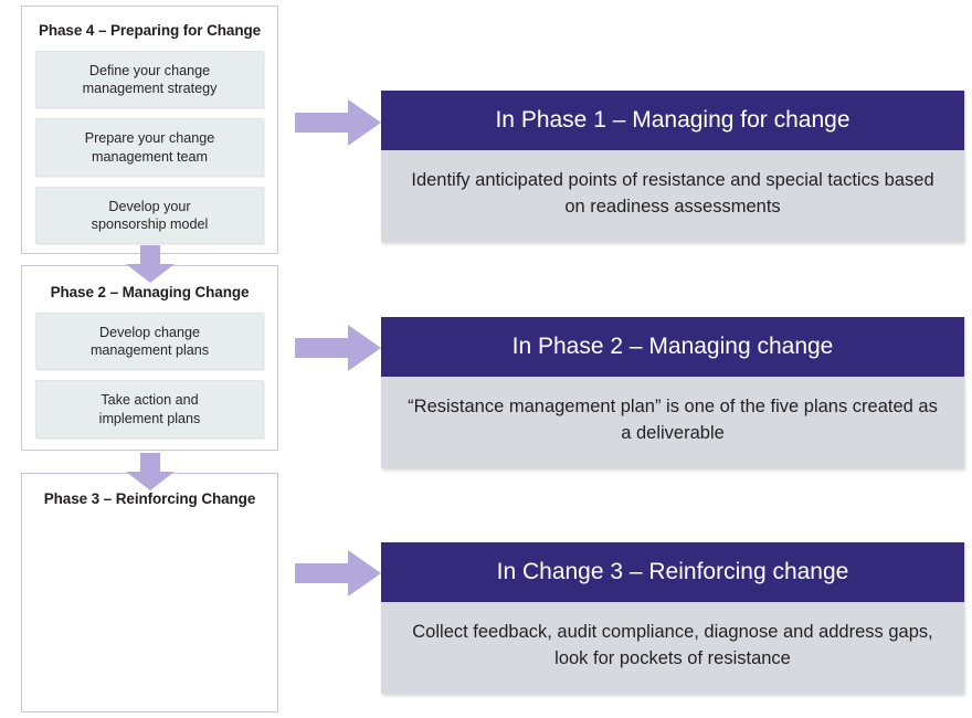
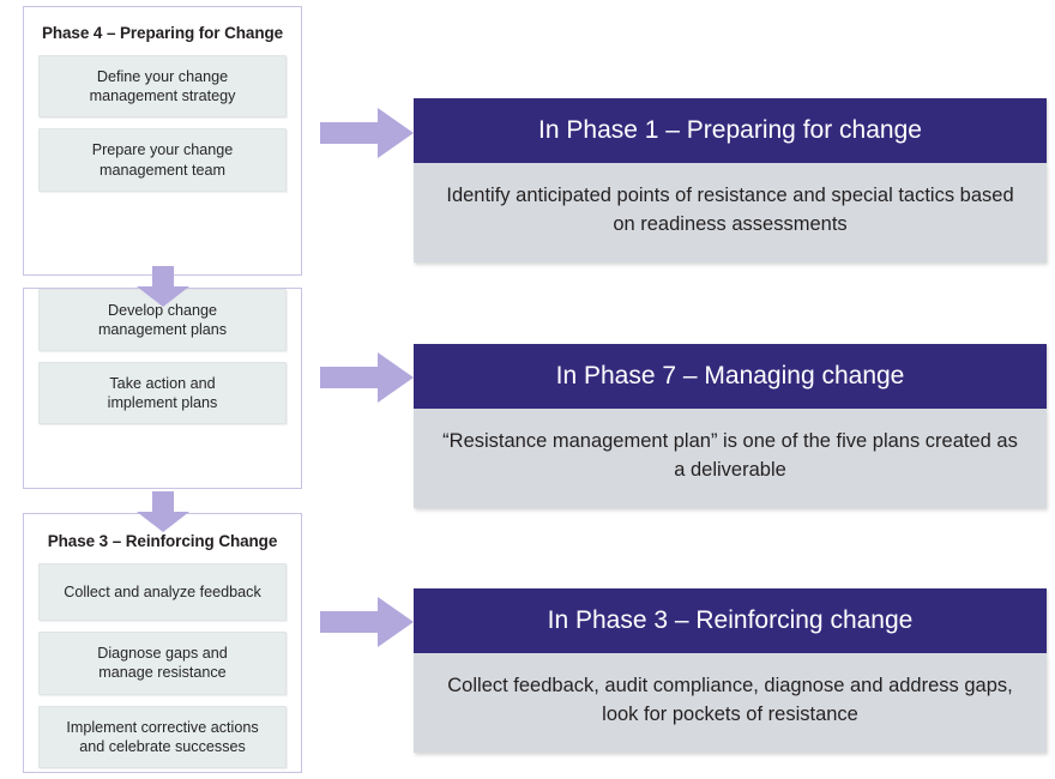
  Phase 4 – Preparing for Change
  Define your change
  management strategy
  Prepare your change
  management team
- Develop your
- sponsorship model
- Phase 2 – Managing Change
  Develop change
  management plans
  Take action and
  implement plans
  Phase 3 – Reinforcing Change
+ Collect and analyze feedback
+ Diagnose gaps and
+ manage resistance
+ Implement corrective actions
+ and celebrate successes
- In Phase 1 – Managing for change
+ In Phase 1 – Preparing for change
  Identify anticipated points of resistance and special tactics based on readiness assessments
- In Phase 2 – Managing change
+ In Phase 7 – Managing change
  “Resistance management plan” is one of the five plans created as a deliverable
- In Change 3 – Reinforcing change
+ In Phase 3 – Reinforcing change
  Collect feedback, audit compliance, diagnose and address gaps, look for pockets of resistance
